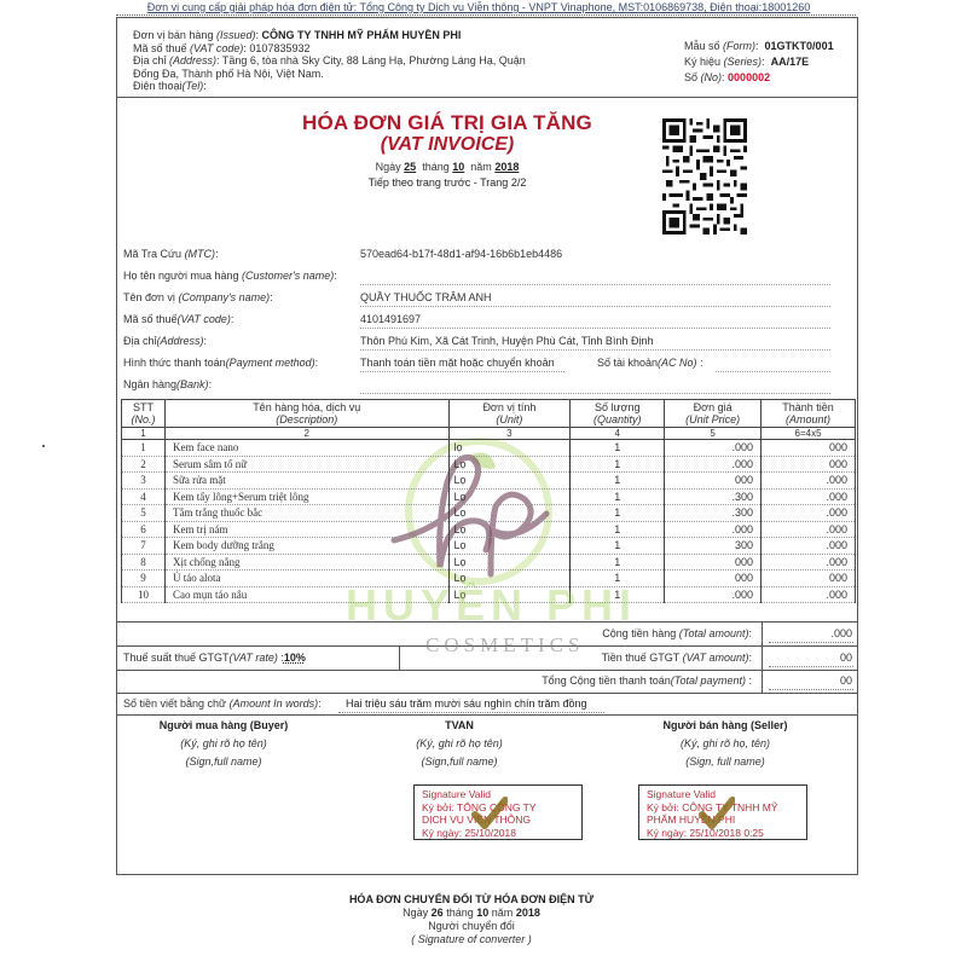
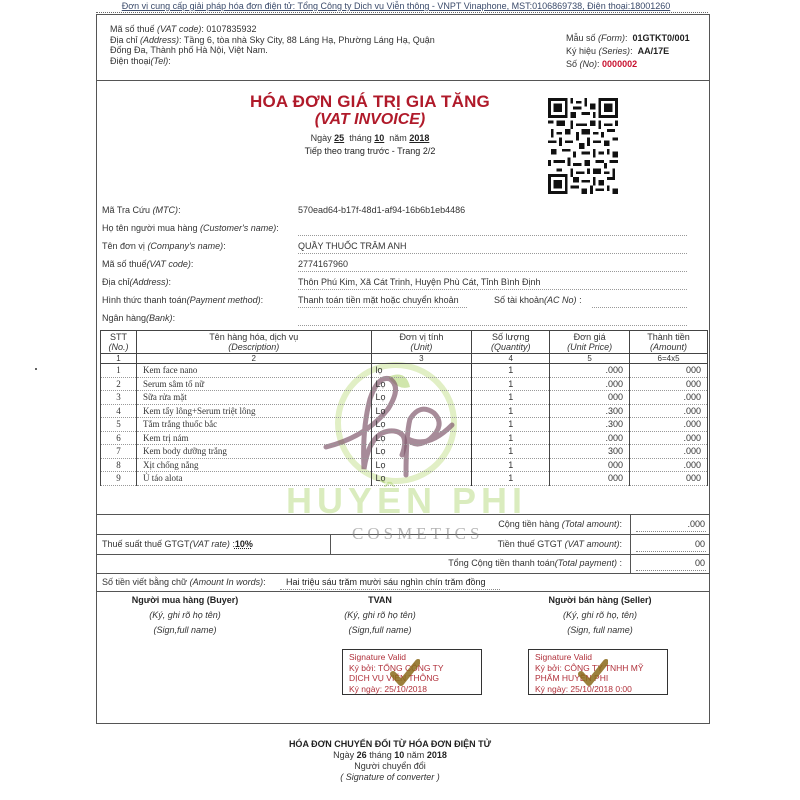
  Đơn vị cung cấp giải pháp hóa đơn điện tử: Tổng Công ty Dịch vụ Viễn thông - VNPT Vinaphone, MST:0106869738, Điện thoại:18001260
- Đơn vị bán hàng (Issued): CÔNG TY TNHH MỸ PHẨM HUYỀN PHI
  Mã số thuế (VAT code): 0107835932
  Địa chỉ (Address): Tầng 6, tòa nhà Sky City, 88 Láng Hạ, Phường Láng Hạ, Quận
  Đống Đa, Thành phố Hà Nội, Việt Nam.
  Điện thoại(Tel):
  Mẫu số (Form): 01GTKT0/001
  Ký hiệu (Series): AA/17E
  Số (No): 0000002
  HÓA ĐƠN GIÁ TRỊ GIA TĂNG
  (VAT INVOICE)
  Ngày 25 tháng 10 năm 2018
  Tiếp theo trang trước - Trang 2/2
  Mã Tra Cứu (MTC):
  570ead64-b17f-48d1-af94-16b6b1eb4486
  Họ tên người mua hàng (Customer's name):
  Tên đơn vị (Company's name):
  QUẦY THUỐC TRÂM ANH
  Mã số thuế(VAT code):
- 4101491697
+ 2774167960
  Địa chỉ(Address):
  Thôn Phú Kim, Xã Cát Trinh, Huyện Phù Cát, Tỉnh Bình Định
  Hình thức thanh toán(Payment method):
  Thanh toán tiền mặt hoặc chuyển khoản
  Số tài khoản(AC No) :
  Ngân hàng(Bank):
  STT(No.)	Tên hàng hóa, dịch vụ(Description)	Đơn vị tính(Unit)	Số lượng(Quantity)	Đơn giá(Unit Price)	Thành tiền(Amount)
  1	2	3	4	5	6=4x5
  1	Kem face nano	lọ	1	.000	000
  2	Serum sâm tố nữ	Lọ	1	.000	000
  3	Sữa rửa mặt	Lọ	1	000	.000
  4	Kem tẩy lông+Serum triệt lông	Lọ	1	.300	.000
  5	Tắm trắng thuốc bắc	Lọ	1	.300	.000
  6	Kem trị nám	Lọ	1	.000	.000
  7	Kem body dưỡng trắng	Lọ	1	300	.000
  8	Xịt chống nắng	Lọ	1	000	.000
  9	Ủ táo alota	Lọ	1	000	000
- 10	Cao mụn táo nâu	Lọ	1	.000	.000
  HUYỀN PHI
  Cộng tiền hàng (Total amount):
  .000
  Thuế suất thuế GTGT(VAT rate) :10%
  COSMETICS
  Tiền thuế GTGT (VAT amount):
  00
  Tổng Cộng tiền thanh toán(Total payment) :
  00
  Số tiền viết bằng chữ (Amount In words):
  Hai triệu sáu trăm mười sáu nghìn chín trăm đồng
  Người mua hàng (Buyer)
  (Ký, ghi rõ họ tên)
  (Sign,full name)
  TVAN
  (Ký, ghi rõ họ tên)
  (Sign,full name)
  Người bán hàng (Seller)
  (Ký, ghi rõ họ, tên)
  (Sign, full name)
  Signature Valid
  Ký bởi: TỔNG CÔNG TY
  DỊCH VỤ VIỄN THÔNG
  Ký ngày: 25/10/2018
  Signature Valid
  Ký bởi: CÔNG TY TNHH MỸ
  PHẨM HUYỀN PHI
- Ký ngày: 25/10/2018 0:25
+ Ký ngày: 25/10/2018 0:00
  HÓA ĐƠN CHUYỂN ĐỔI TỪ HÓA ĐƠN ĐIỆN TỬ
  Ngày 26 tháng 10 năm 2018
  Người chuyển đổi
  ( Signature of converter )
